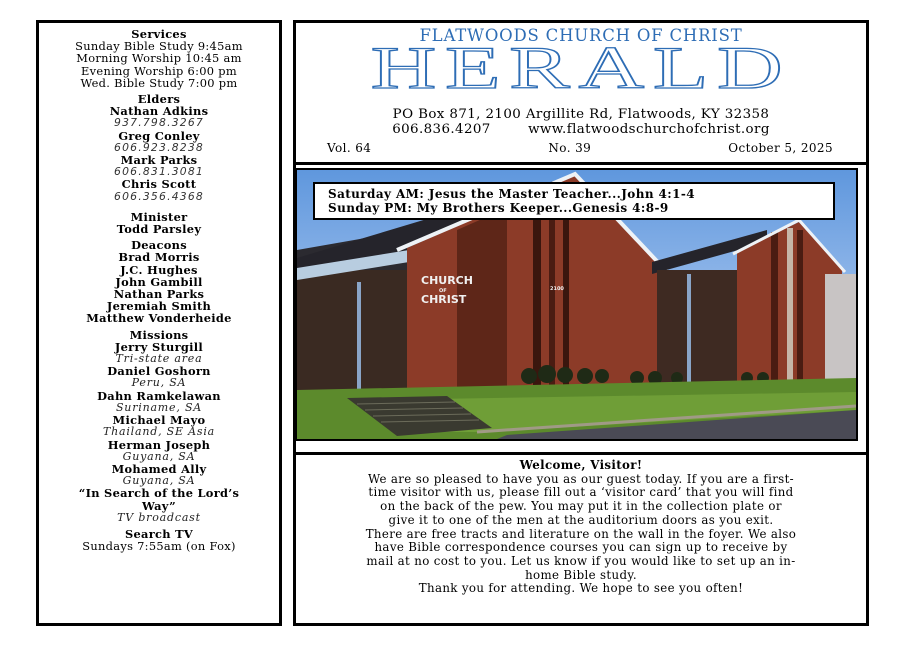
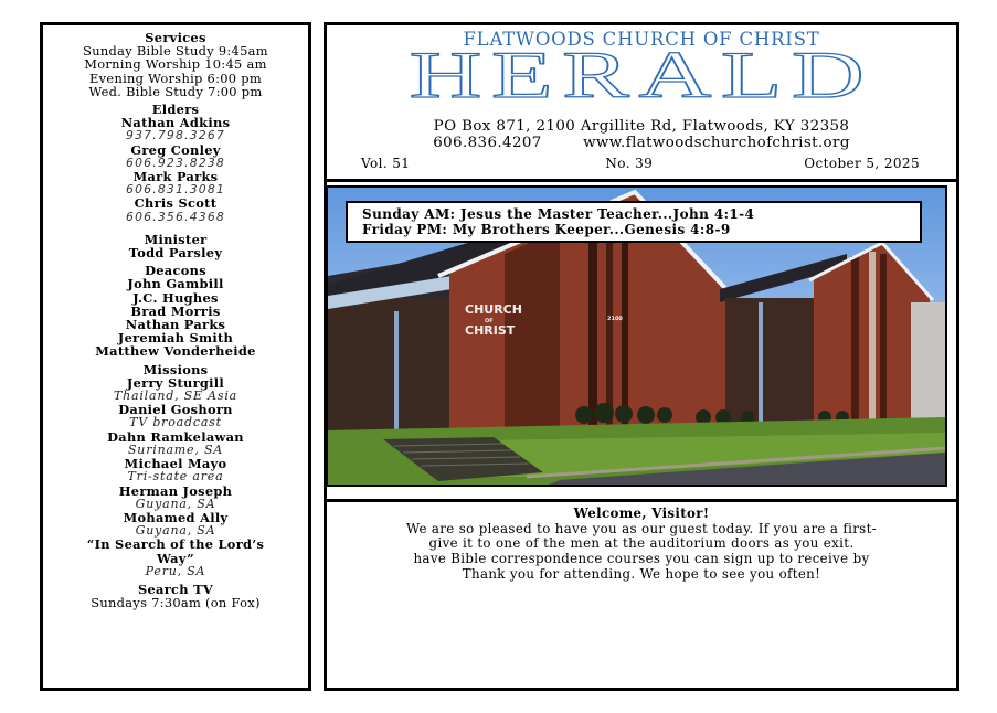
  Services
  Sunday Bible Study 9:45am
  Morning Worship 10:45 am
  Evening Worship 6:00 pm
  Wed. Bible Study 7:00 pm
  Elders
  Nathan Adkins
  937.798.3267
  Greg Conley
  606.923.8238
  Mark Parks
  606.831.3081
  Chris Scott
  606.356.4368
  Minister
  Todd Parsley
  Deacons
- Brad Morris
+ John Gambill
  J.C. Hughes
- John Gambill
+ Brad Morris
  Nathan Parks
  Jeremiah Smith
  Matthew Vonderheide
  Missions
  Jerry Sturgill
- Tri-state area
+ Thailand, SE Asia
  Daniel Goshorn
- Peru, SA
+ TV broadcast
  Dahn Ramkelawan
  Suriname, SA
  Michael Mayo
- Thailand, SE Asia
+ Tri-state area
  Herman Joseph
  Guyana, SA
  Mohamed Ally
  Guyana, SA
  “In Search of the Lord’s Way”
- TV broadcast
+ Peru, SA
  Search TV
- Sundays 7:55am (on Fox)
+ Sundays 7:30am (on Fox)
  FLATWOODS CHURCH OF CHRIST
  HERALD
  PO Box 871, 2100 Argillite Rd, Flatwoods, KY 32358
  606.836.4207 www.flatwoodschurchofchrist.org
- Vol. 64
+ Vol. 51
  No. 39
  October 5, 2025
  CHURCH
  CHRIST
- Saturday AM: Jesus the Master Teacher...John 4:1-4
+ Sunday AM: Jesus the Master Teacher...John 4:1-4
- Sunday PM: My Brothers Keeper...Genesis 4:8-9
+ Friday PM: My Brothers Keeper...Genesis 4:8-9
  Welcome, Visitor!
  We are so pleased to have you as our guest today. If you are a first-
- time visitor with us, please fill out a ‘visitor card’ that you will find
- on the back of the pew. You may put it in the collection plate or
  give it to one of the men at the auditorium doors as you exit.
- There are free tracts and literature on the wall in the foyer. We also
  have Bible correspondence courses you can sign up to receive by
- mail at no cost to you. Let us know if you would like to set up an in-
- home Bible study.
  Thank you for attending. We hope to see you often!
